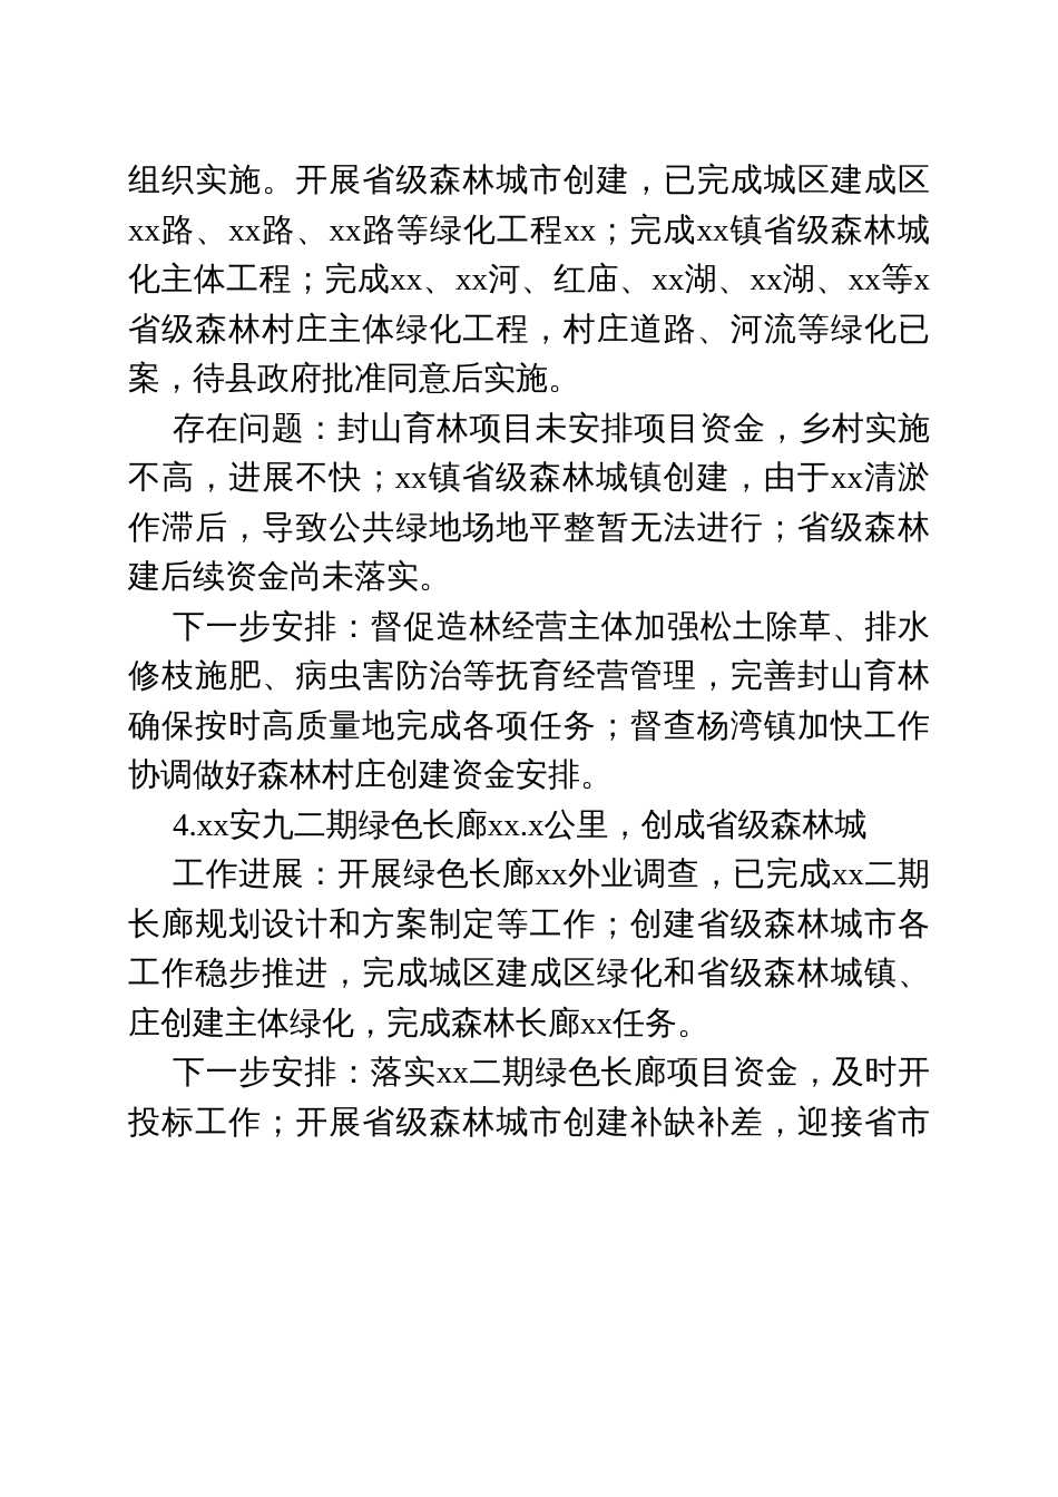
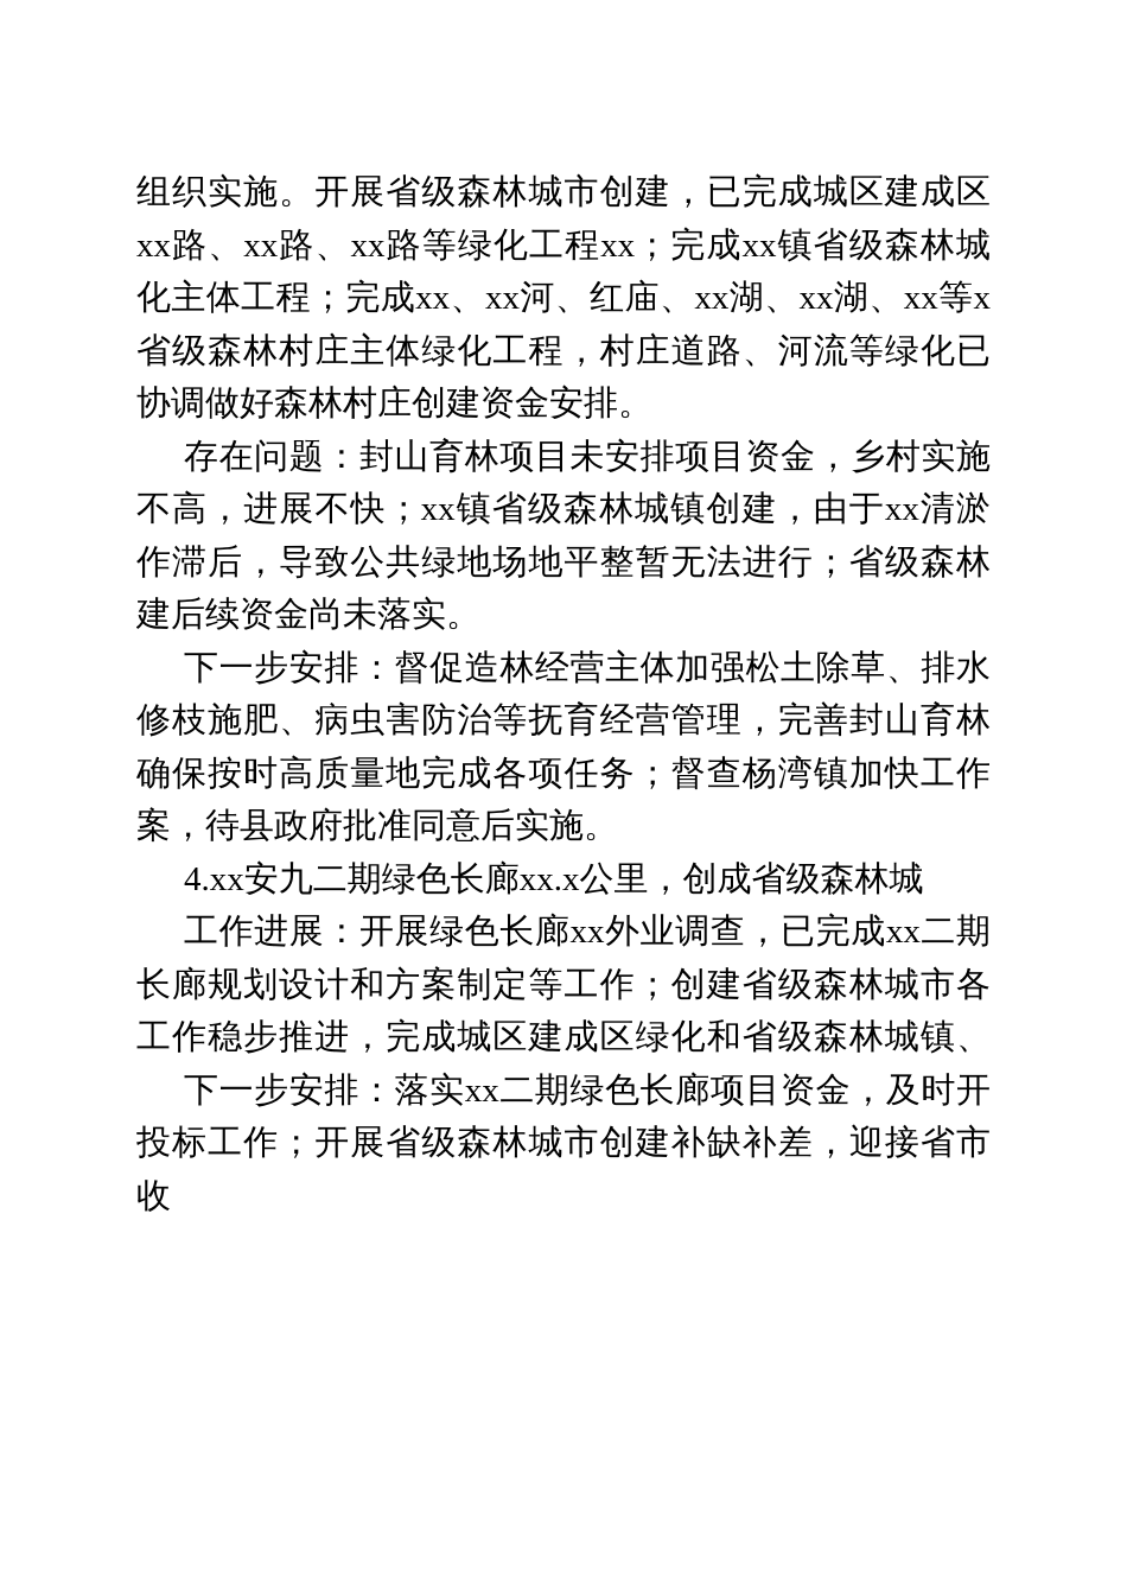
  组织实施。开展省级森林城市创建，已完成城区建成区
  xx路、xx路、xx路等绿化工程xx；完成xx镇省级森林城
  化主体工程；完成xx、xx河、红庙、xx湖、xx湖、xx等x
  省级森林村庄主体绿化工程，村庄道路、河流等绿化已
- 案，待县政府批准同意后实施。
+ 协调做好森林村庄创建资金安排。
  存在问题：封山育林项目未安排项目资金，乡村实施
  不高，进展不快；xx镇省级森林城镇创建，由于xx清淤
  作滞后，导致公共绿地场地平整暂无法进行；省级森林
  建后续资金尚未落实。
  下一步安排：督促造林经营主体加强松土除草、排水
  修枝施肥、病虫害防治等抚育经营管理，完善封山育林
  确保按时高质量地完成各项任务；督查杨湾镇加快工作
- 协调做好森林村庄创建资金安排。
+ 案，待县政府批准同意后实施。
  4.xx安九二期绿色长廊xx.x公里，创成省级森林城
  工作进展：开展绿色长廊xx外业调查，已完成xx二期
  长廊规划设计和方案制定等工作；创建省级森林城市各
  工作稳步推进，完成城区建成区绿化和省级森林城镇、
- 庄创建主体绿化，完成森林长廊xx任务。
  下一步安排：落实xx二期绿色长廊项目资金，及时开
  投标工作；开展省级森林城市创建补缺补差，迎接省市
+ 收
